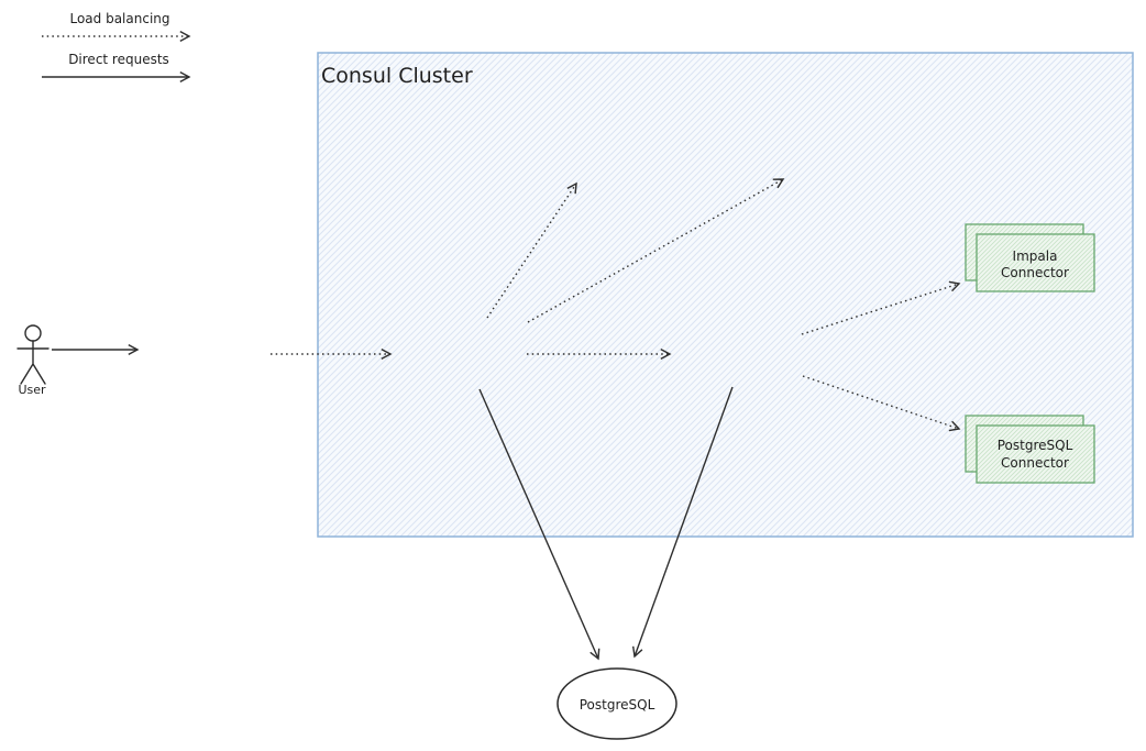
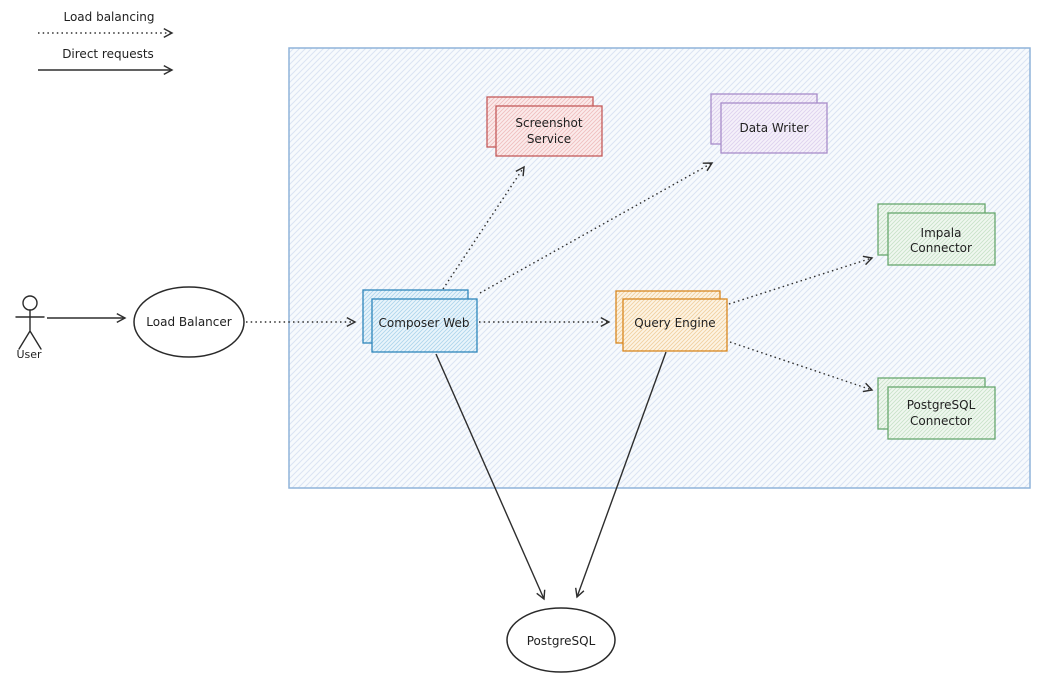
  Load balancing
  Direct requests
- Consul Cluster
  User
+ Load Balancer
+ Screenshot
+ Service
+ Data Writer
  Impala
  Connector
  PostgreSQL
  Connector
+ Composer Web
+ Query Engine
  PostgreSQL
